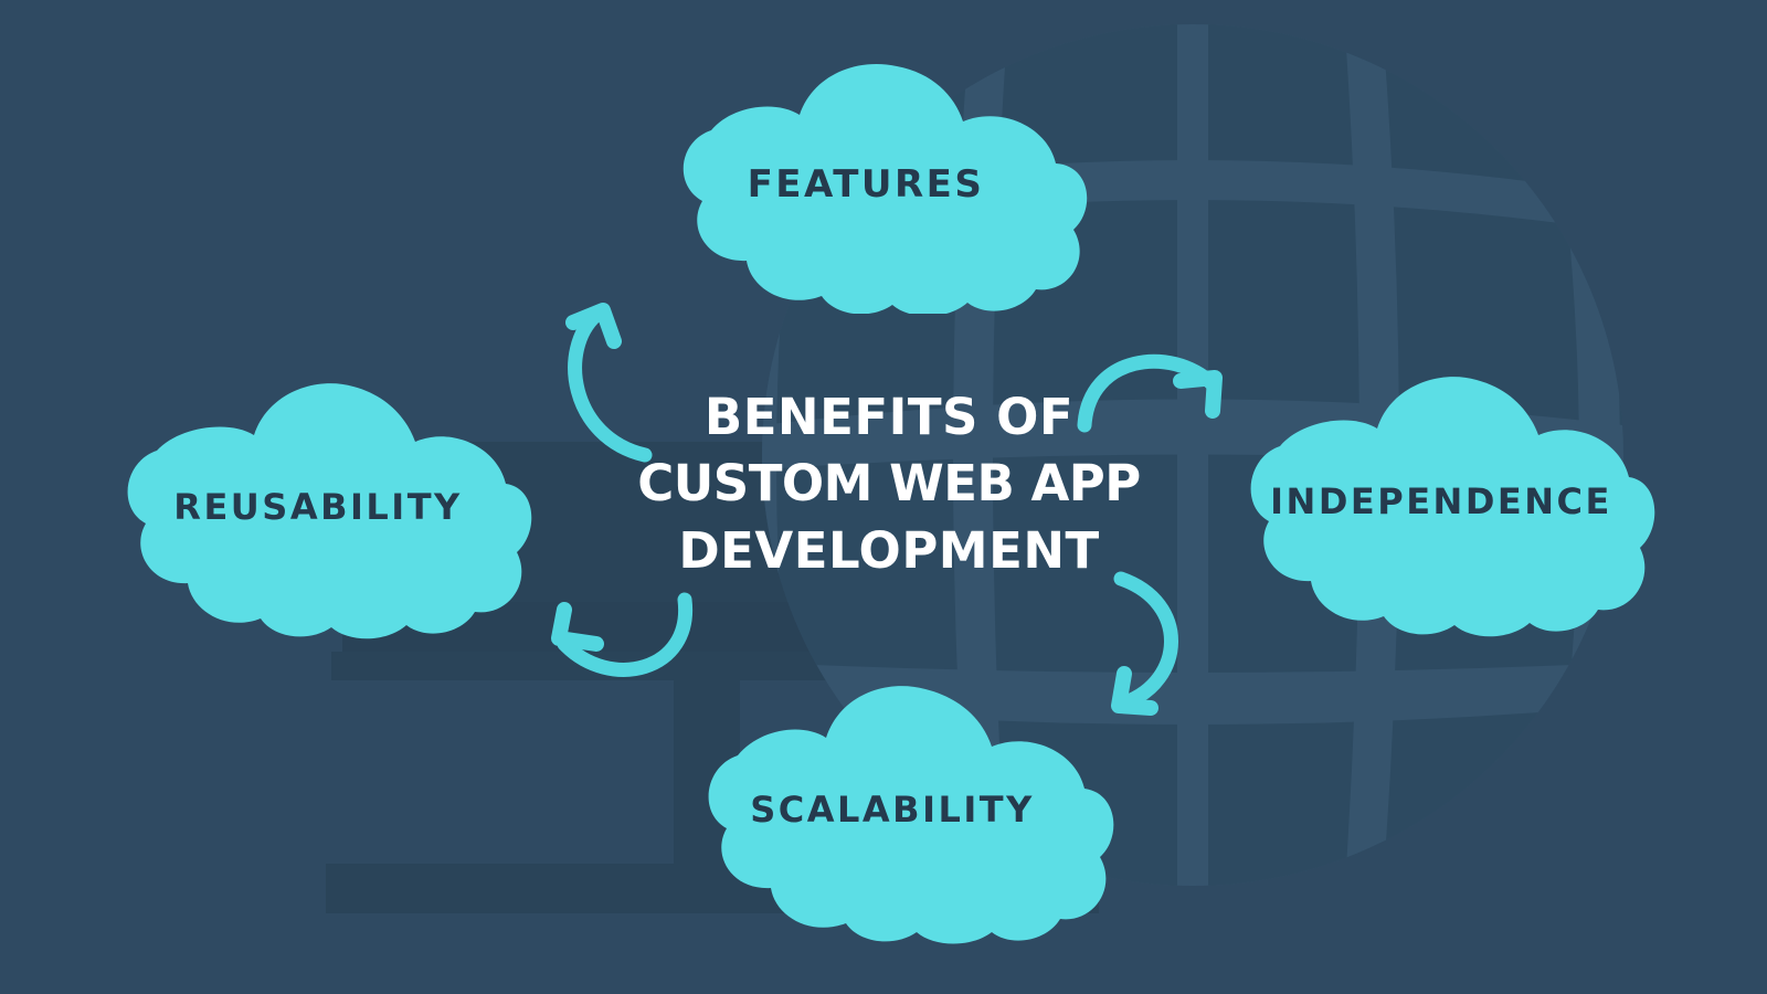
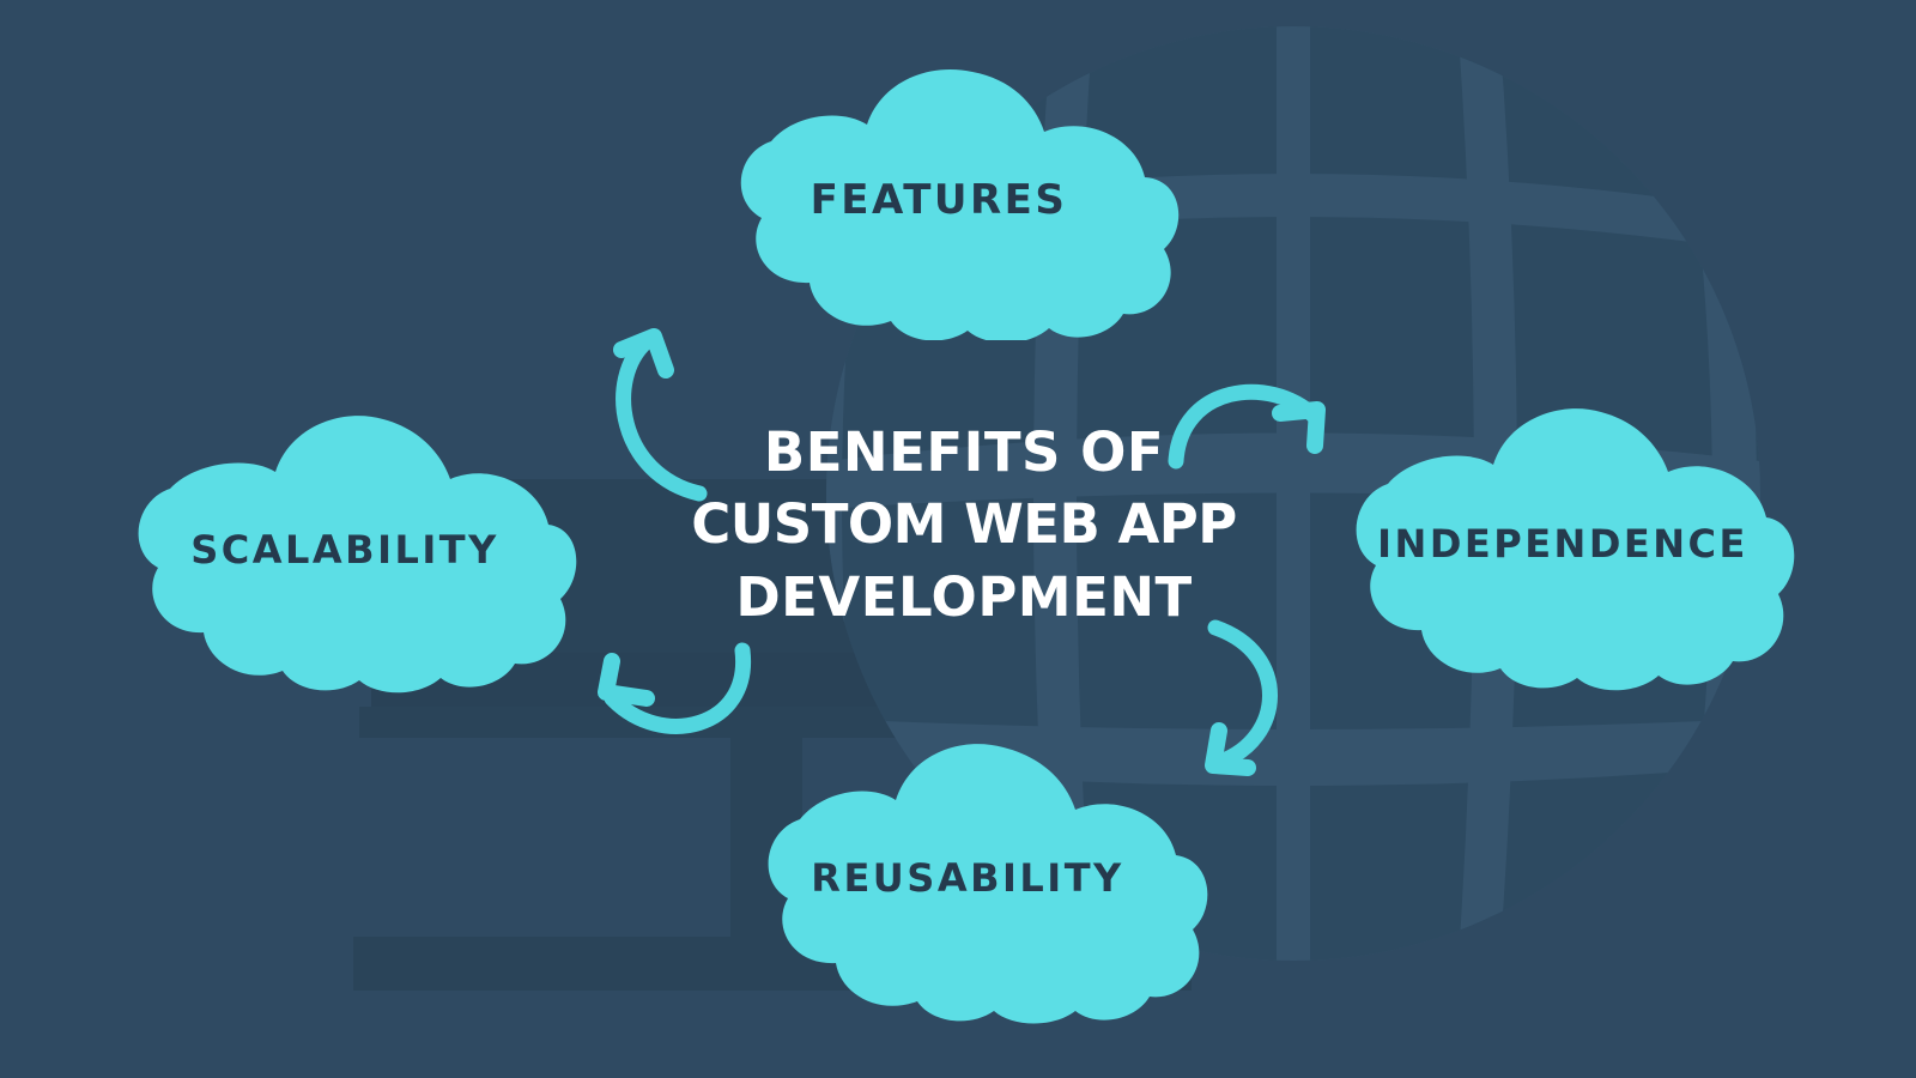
  FEATURES
- REUSABILITY
+ SCALABILITY
  INDEPENDENCE
- SCALABILITY
+ REUSABILITY
  BENEFITS OF
  CUSTOM WEB APP
  DEVELOPMENT
